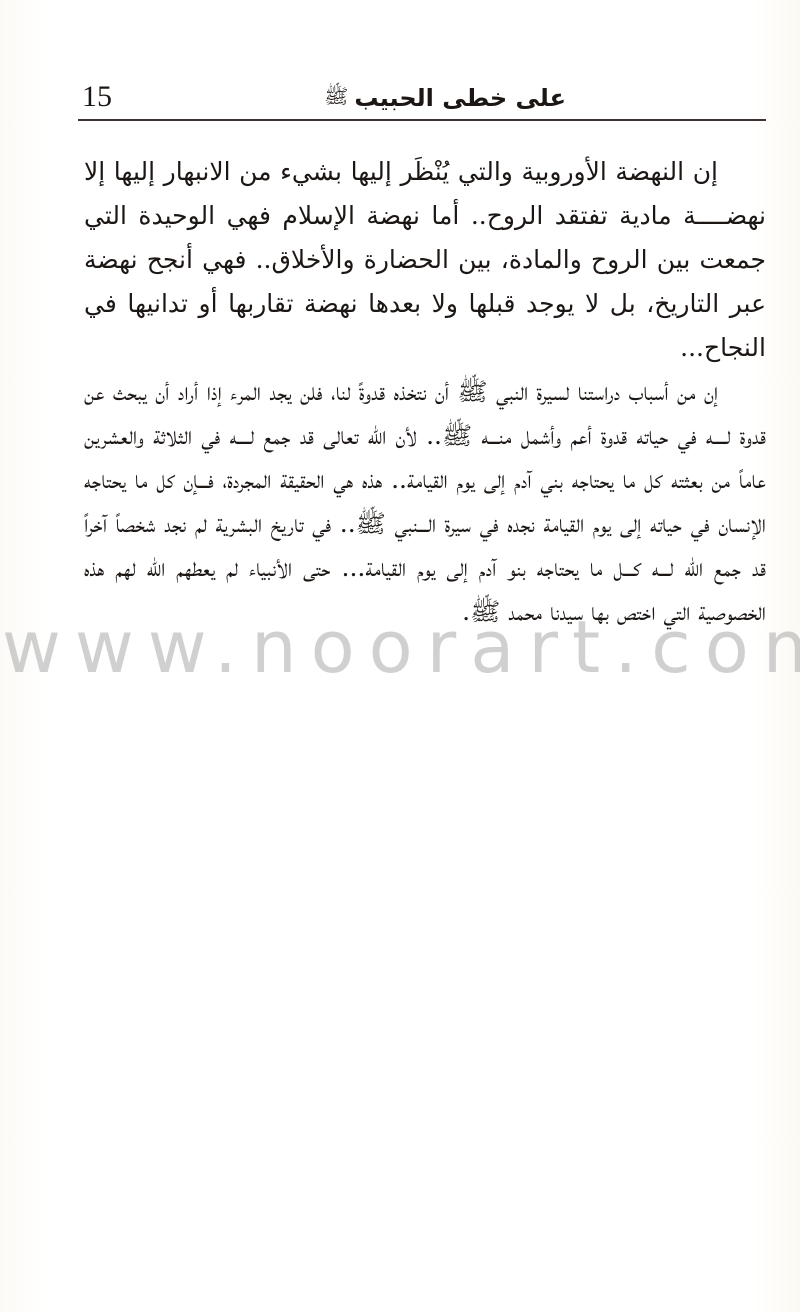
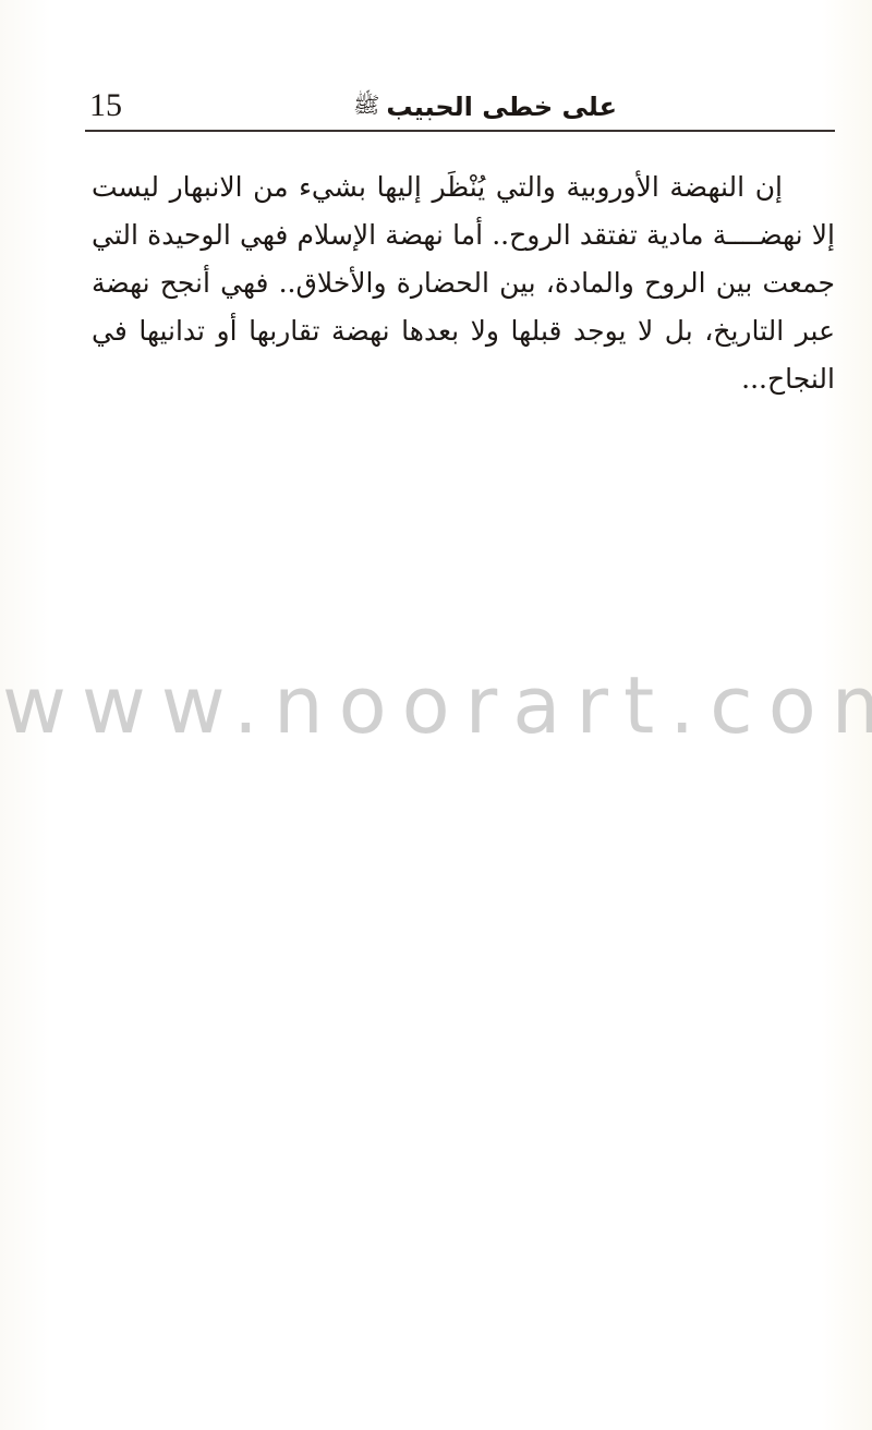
  على خطى الحبيب
  ﷺ
  15
- إن النهضة الأوروبية والتي يُنْظَر إليها بشيء من الانبهار إليها إلا نهضــــة مادية تفتقد الروح.. أما نهضة الإسلام فهي الوحيدة التي جمعت بين الروح والمادة، بين الحضارة والأخلاق.. فهي أنجح نهضة عبر التاريخ، بل لا يوجد قبلها ولا بعدها نهضة تقاربها أو تدانيها في النجاح...
+ إن النهضة الأوروبية والتي يُنْظَر إليها بشيء من الانبهار ليست إلا نهضــــة مادية تفتقد الروح.. أما نهضة الإسلام فهي الوحيدة التي جمعت بين الروح والمادة، بين الحضارة والأخلاق.. فهي أنجح نهضة عبر التاريخ، بل لا يوجد قبلها ولا بعدها نهضة تقاربها أو تدانيها في النجاح...
- إن من أسباب دراستنا لسيرة النبي ﷺ أن نتخذه قدوةً لنا، فلن يجد المرء إذا أراد أن يبحث عن قدوة لــــه في حياته قدوة أعم وأشمل منـــه ﷺ.. لأن الله تعالى قد جمع لــــه في الثلاثة والعشرين عاماً من بعثته كل ما يحتاجه بني آدم إلى يوم القيامة.. هذه هي الحقيقة المجردة، فـــإن كل ما يحتاجه الإنسان في حياته إلى يوم القيامة نجده في سيرة الـــنبي ﷺ.. في تاريخ البشرية لم نجد شخصاً آخراً قد جمع الله لـــه كـــل ما يحتاجه بنو آدم إلى يوم القيامة... حتى الأنبياء لم يعطهم الله لهم هذه الخصوصية التي اختص بها سيدنا محمد ﷺ.
  www.noorart.co
